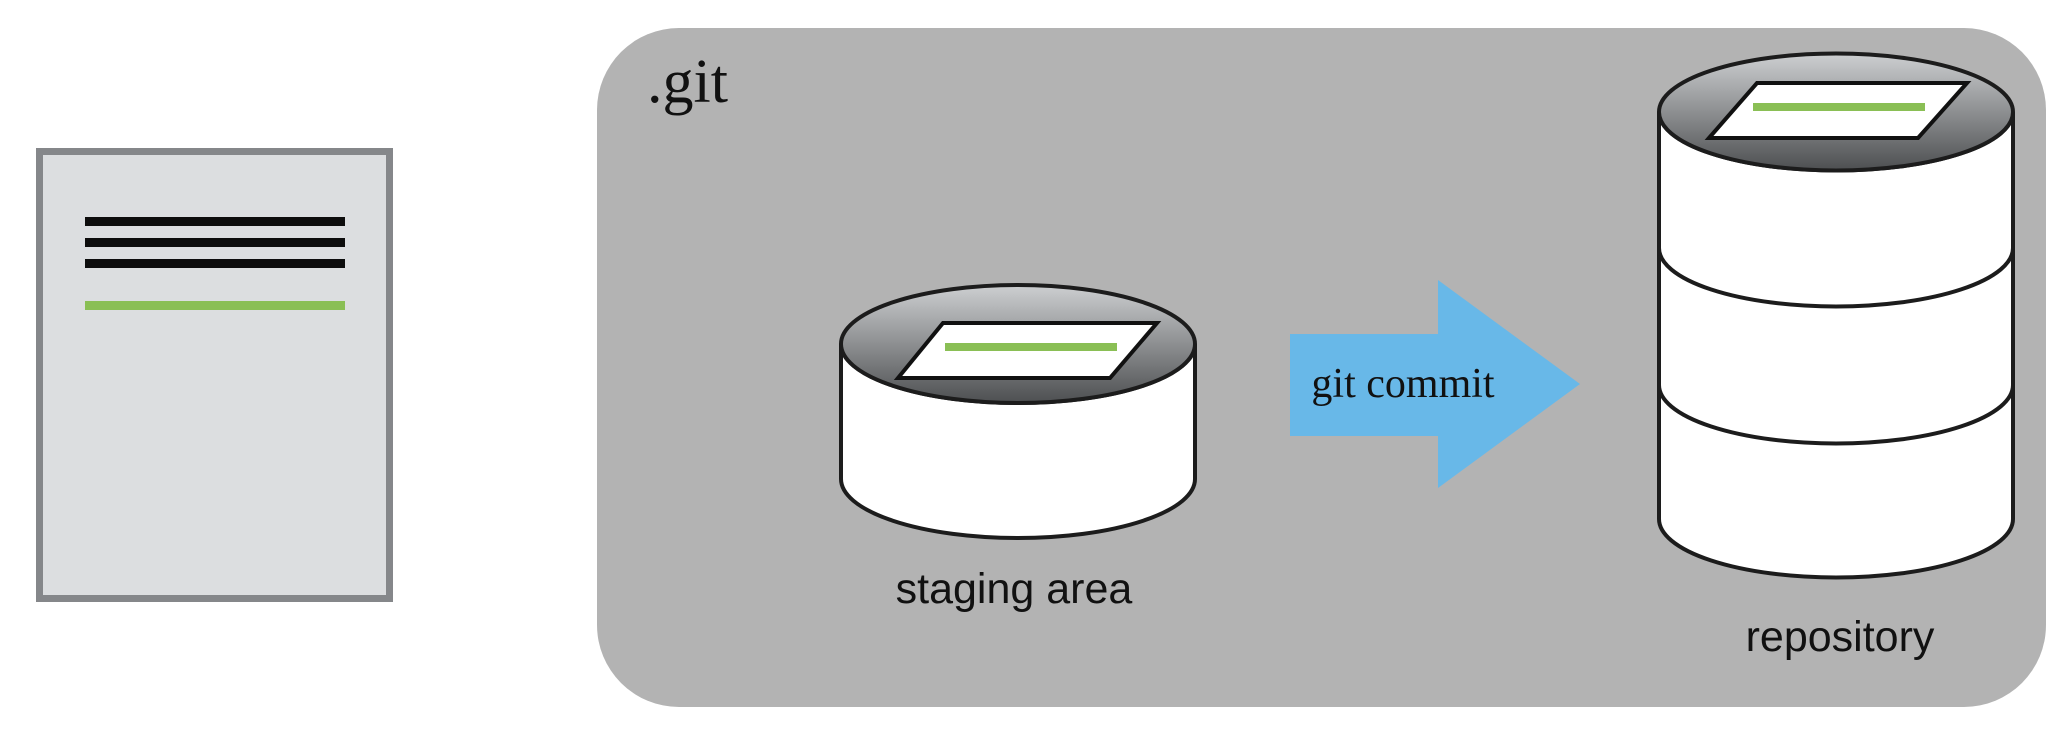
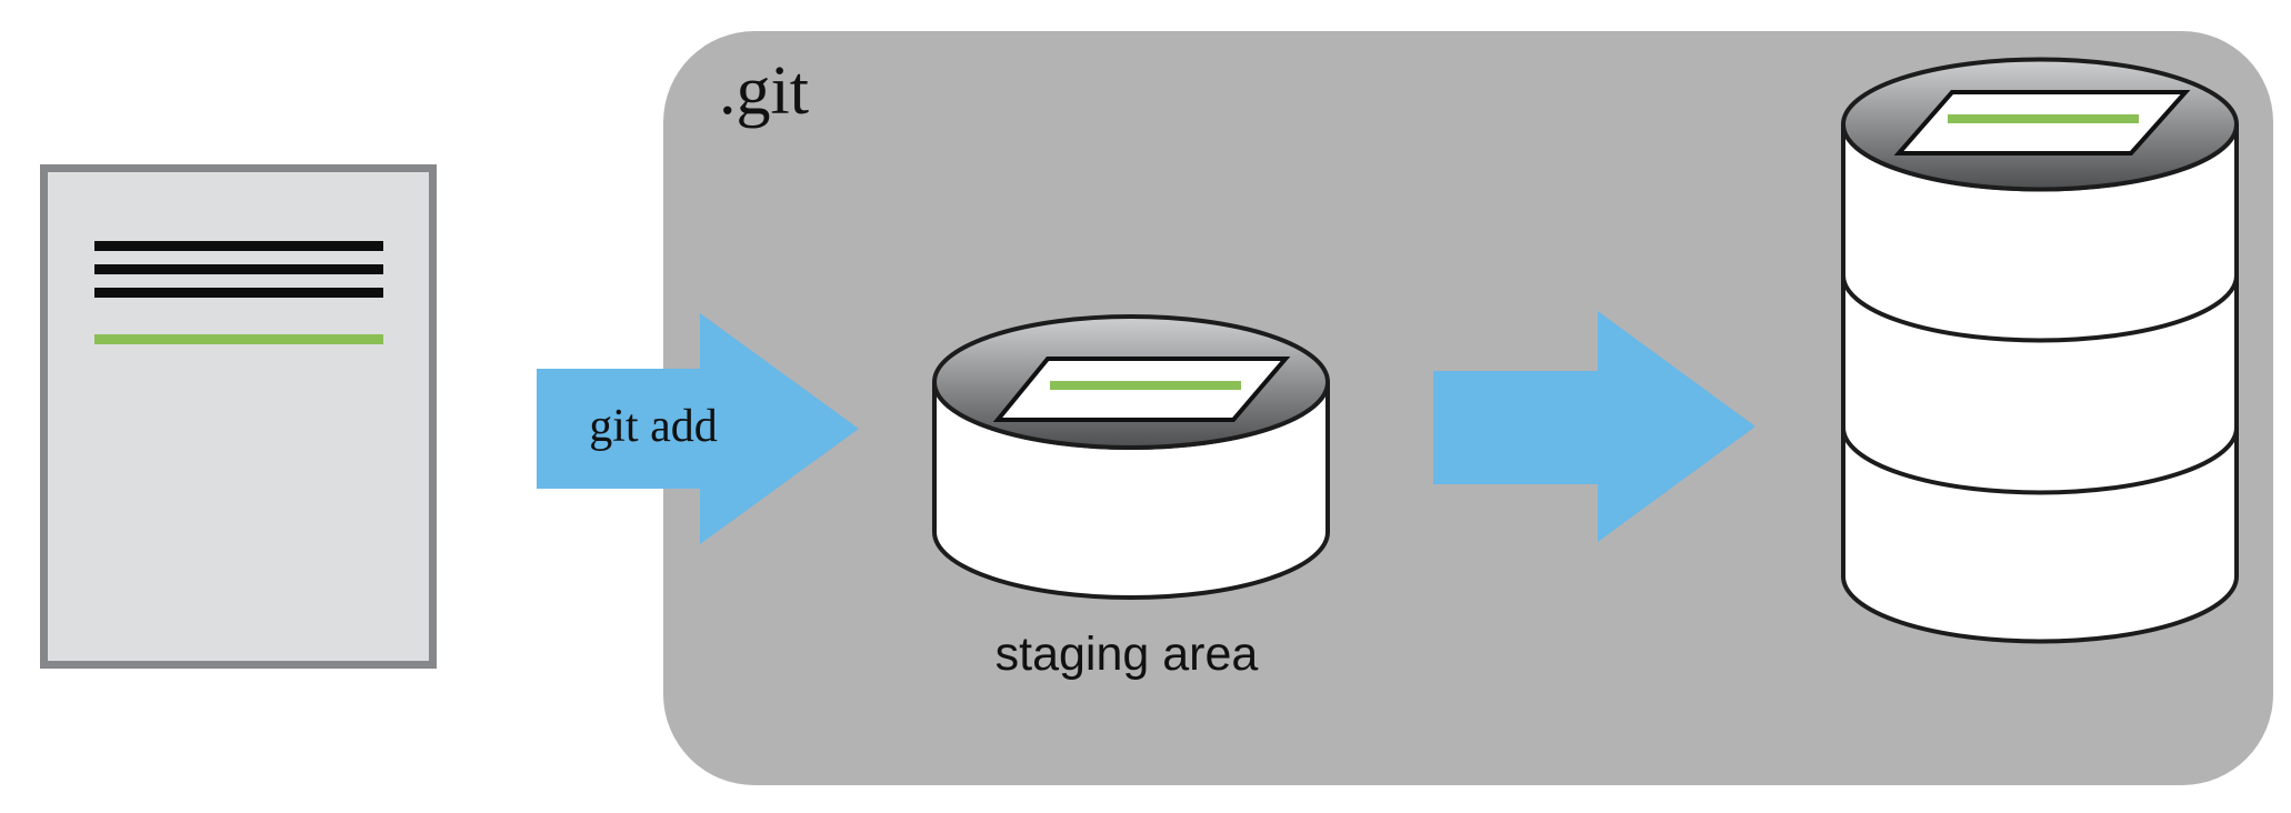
  .git
+ git add
  staging area
- git commit
- repository
